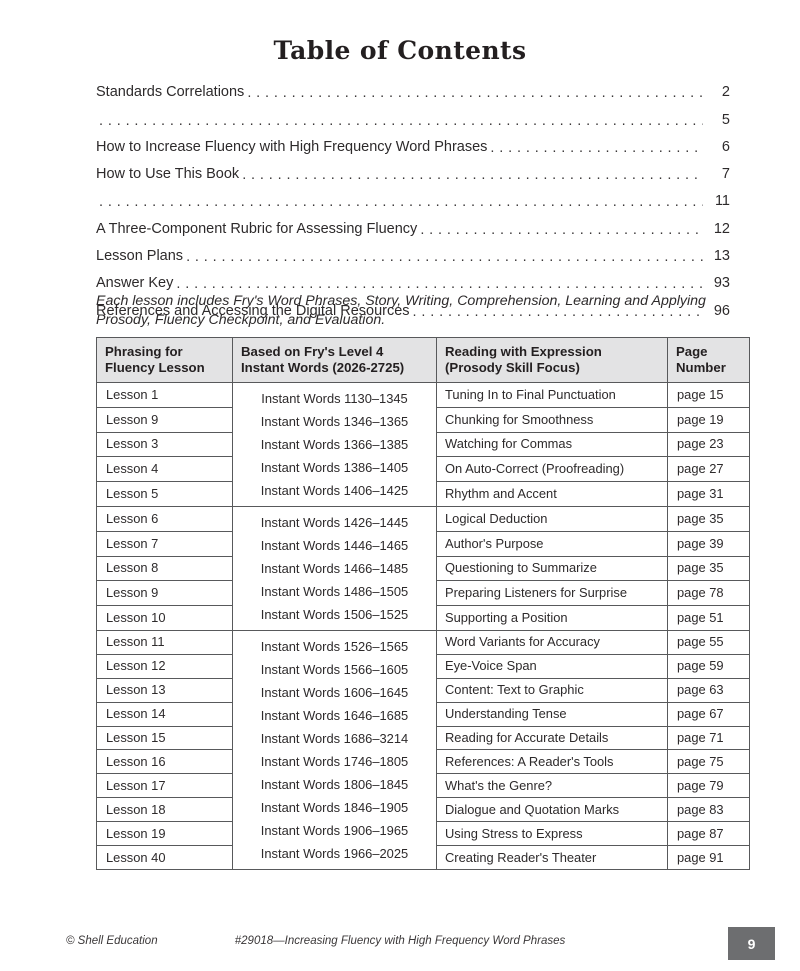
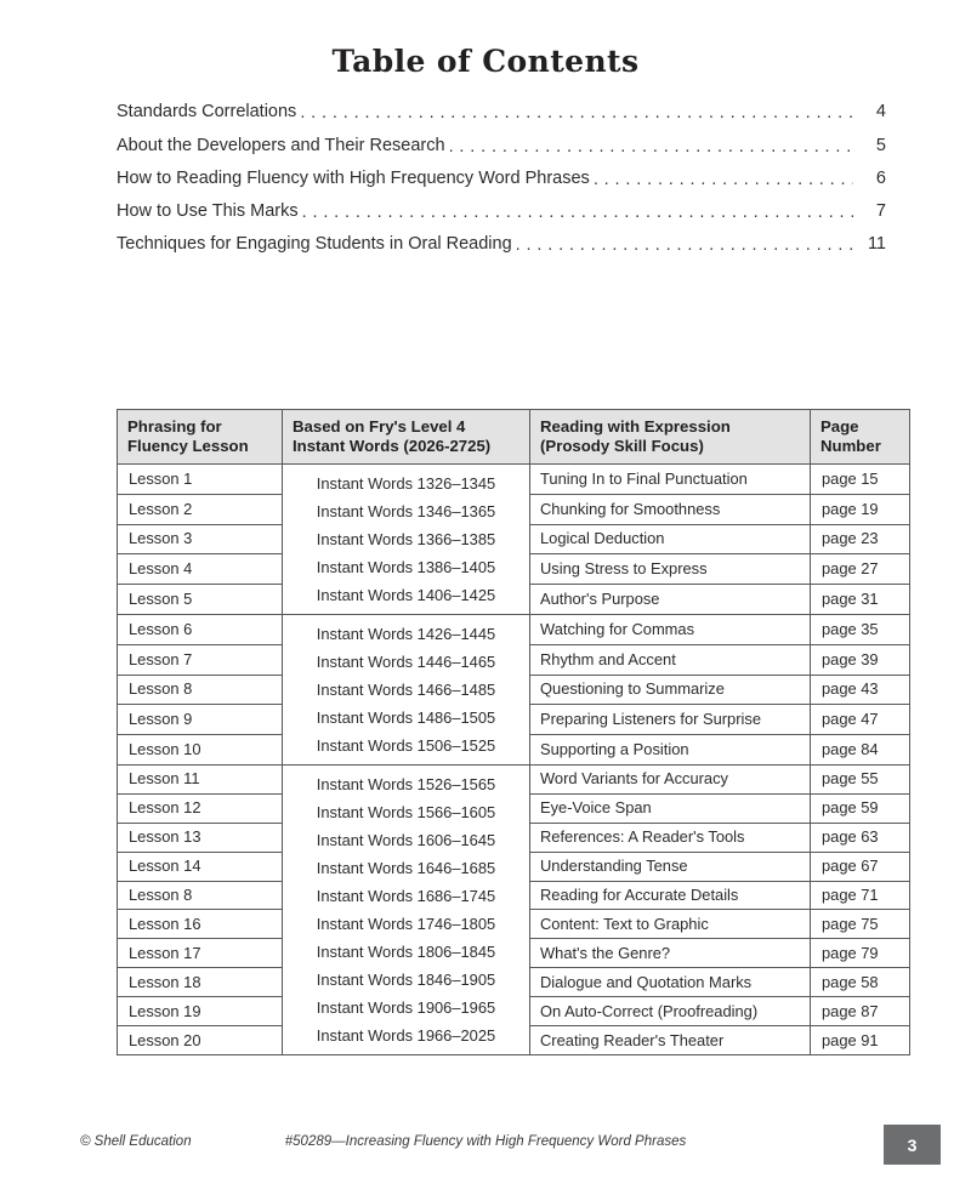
  Table of Contents
  Standards Correlations
- 2
+ 4
+ About the Developers and Their Research
  5
- How to Increase Fluency with High Frequency Word Phrases
+ How to Reading Fluency with High Frequency Word Phrases
  6
- How to Use This Book
+ How to Use This Marks
  7
+ Techniques for Engaging Students in Oral Reading
  11
- A Three-Component Rubric for Assessing Fluency
- 12
- Lesson Plans
- 13
- Answer Key
- 93
- References and Accessing the Digital Resources
- 96
- Each lesson includes Fry's Word Phrases, Story, Writing, Comprehension, Learning and Applying Prosody, Fluency Checkpoint, and Evaluation.
  Phrasing for Fluency Lesson	Based on Fry's Level 4 Instant Words (2026-2725)	Reading with Expression (Prosody Skill Focus)	Page Number
- Lesson 1	Instant Words 1130–1345Instant Words 1346–1365Instant Words 1366–1385Instant Words 1386–1405Instant Words 1406–1425	Tuning In to Final Punctuation	page 15
+ Lesson 1	Instant Words 1326–1345Instant Words 1346–1365Instant Words 1366–1385Instant Words 1386–1405Instant Words 1406–1425	Tuning In to Final Punctuation	page 15
- Lesson 9	Chunking for Smoothness	page 19
+ Lesson 2	Chunking for Smoothness	page 19
- Lesson 3	Watching for Commas	page 23
+ Lesson 3	Logical Deduction	page 23
- Lesson 4	On Auto-Correct (Proofreading)	page 27
+ Lesson 4	Using Stress to Express	page 27
- Lesson 5	Rhythm and Accent	page 31
+ Lesson 5	Author's Purpose	page 31
- Lesson 6	Instant Words 1426–1445Instant Words 1446–1465Instant Words 1466–1485Instant Words 1486–1505Instant Words 1506–1525	Logical Deduction	page 35
+ Lesson 6	Instant Words 1426–1445Instant Words 1446–1465Instant Words 1466–1485Instant Words 1486–1505Instant Words 1506–1525	Watching for Commas	page 35
- Lesson 7	Author's Purpose	page 39
+ Lesson 7	Rhythm and Accent	page 39
- Lesson 8	Questioning to Summarize	page 35
+ Lesson 8	Questioning to Summarize	page 43
- Lesson 9	Preparing Listeners for Surprise	page 78
+ Lesson 9	Preparing Listeners for Surprise	page 47
- Lesson 10	Supporting a Position	page 51
+ Lesson 10	Supporting a Position	page 84
- Lesson 11	Instant Words 1526–1565Instant Words 1566–1605Instant Words 1606–1645Instant Words 1646–1685Instant Words 1686–3214Instant Words 1746–1805Instant Words 1806–1845Instant Words 1846–1905Instant Words 1906–1965Instant Words 1966–2025	Word Variants for Accuracy	page 55
+ Lesson 11	Instant Words 1526–1565Instant Words 1566–1605Instant Words 1606–1645Instant Words 1646–1685Instant Words 1686–1745Instant Words 1746–1805Instant Words 1806–1845Instant Words 1846–1905Instant Words 1906–1965Instant Words 1966–2025	Word Variants for Accuracy	page 55
  Lesson 12	Eye-Voice Span	page 59
- Lesson 13	Content: Text to Graphic	page 63
+ Lesson 13	References: A Reader's Tools	page 63
  Lesson 14	Understanding Tense	page 67
- Lesson 15	Reading for Accurate Details	page 71
+ Lesson 8	Reading for Accurate Details	page 71
- Lesson 16	References: A Reader's Tools	page 75
+ Lesson 16	Content: Text to Graphic	page 75
  Lesson 17	What's the Genre?	page 79
- Lesson 18	Dialogue and Quotation Marks	page 83
+ Lesson 18	Dialogue and Quotation Marks	page 58
- Lesson 19	Using Stress to Express	page 87
+ Lesson 19	On Auto-Correct (Proofreading)	page 87
- Lesson 40	Creating Reader's Theater	page 91
+ Lesson 20	Creating Reader's Theater	page 91
  © Shell Education
- #29018—Increasing Fluency with High Frequency Word Phrases
+ #50289—Increasing Fluency with High Frequency Word Phrases
- 9
+ 3
